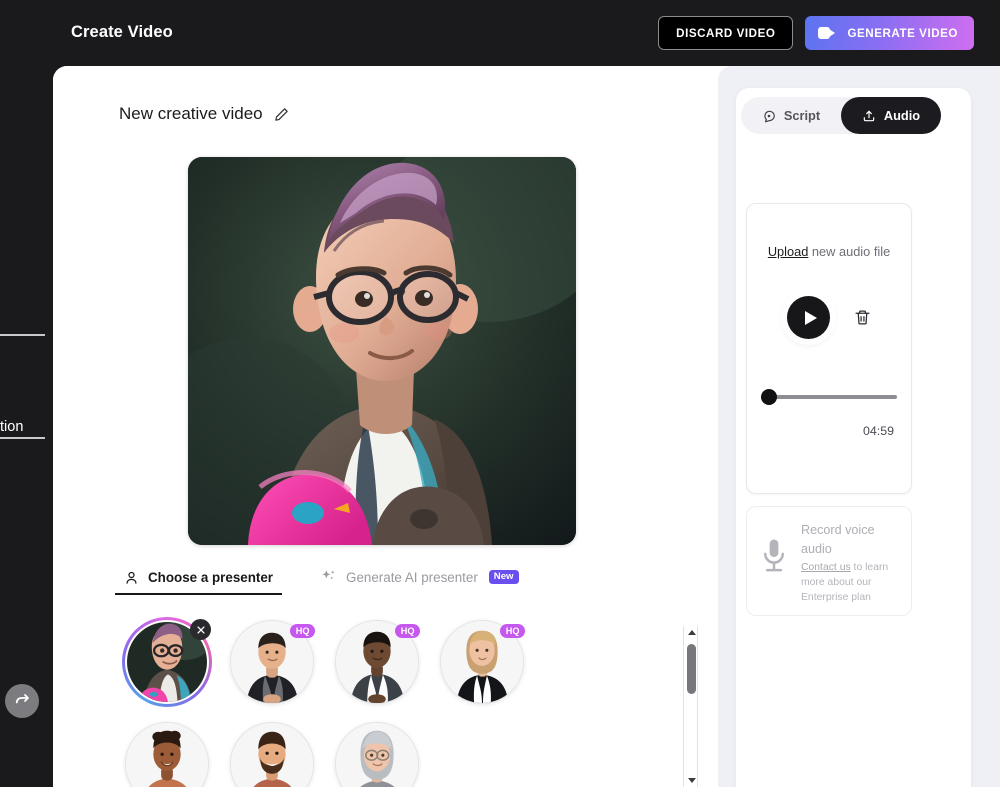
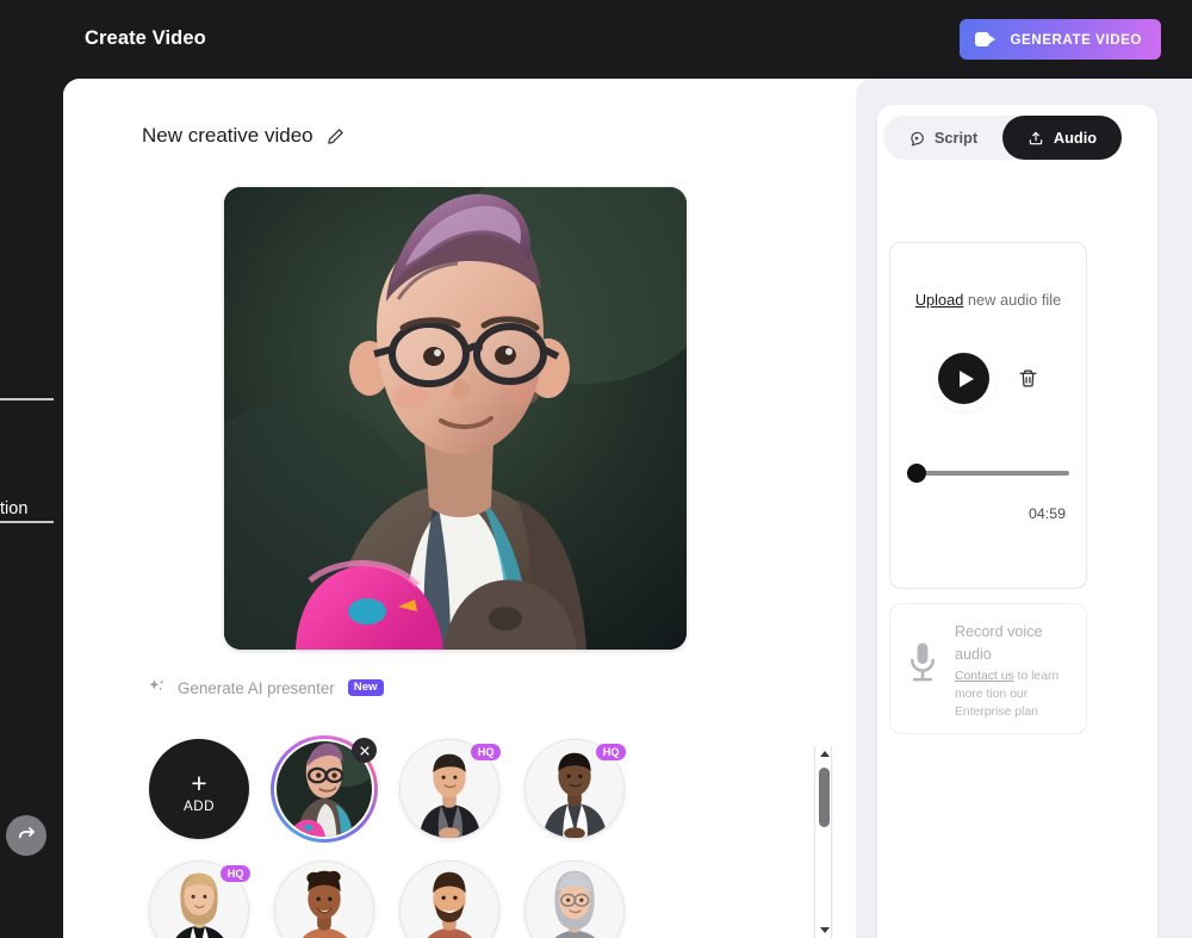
  Create Video
- DISCARD VIDEO
  GENERATE VIDEO
  tion
  New creative video
- Choose a presenter
  Generate AI presenter
  New
+ +
+ ADD
  HQ
  HQ
  HQ
  Script
  Audio
  Upload new audio file
  04:59
  Record voice audio
- Contact us to learn more about our Enterprise plan
+ Contact us to learn more tion our Enterprise plan
